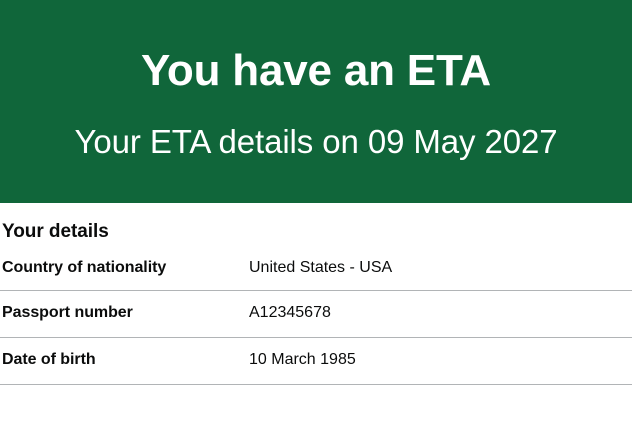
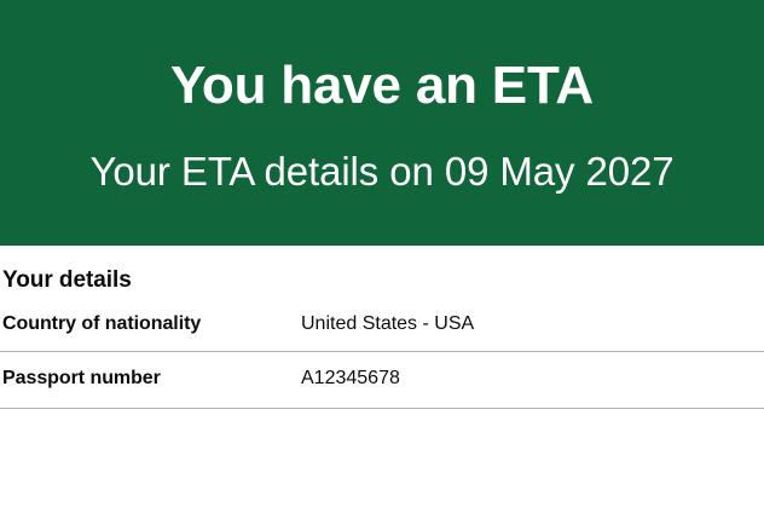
  You have an ETA
  Your ETA details on 09 May 2027
  Your details
  Country of nationality
  United States - USA
  Passport number
  A12345678
- Date of birth
- 10 March 1985
